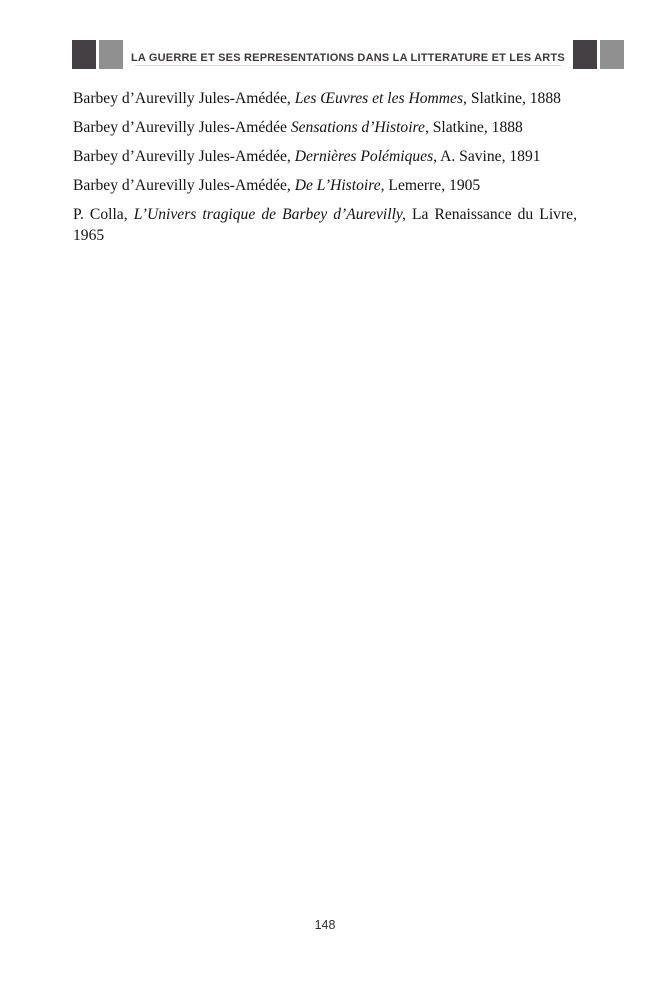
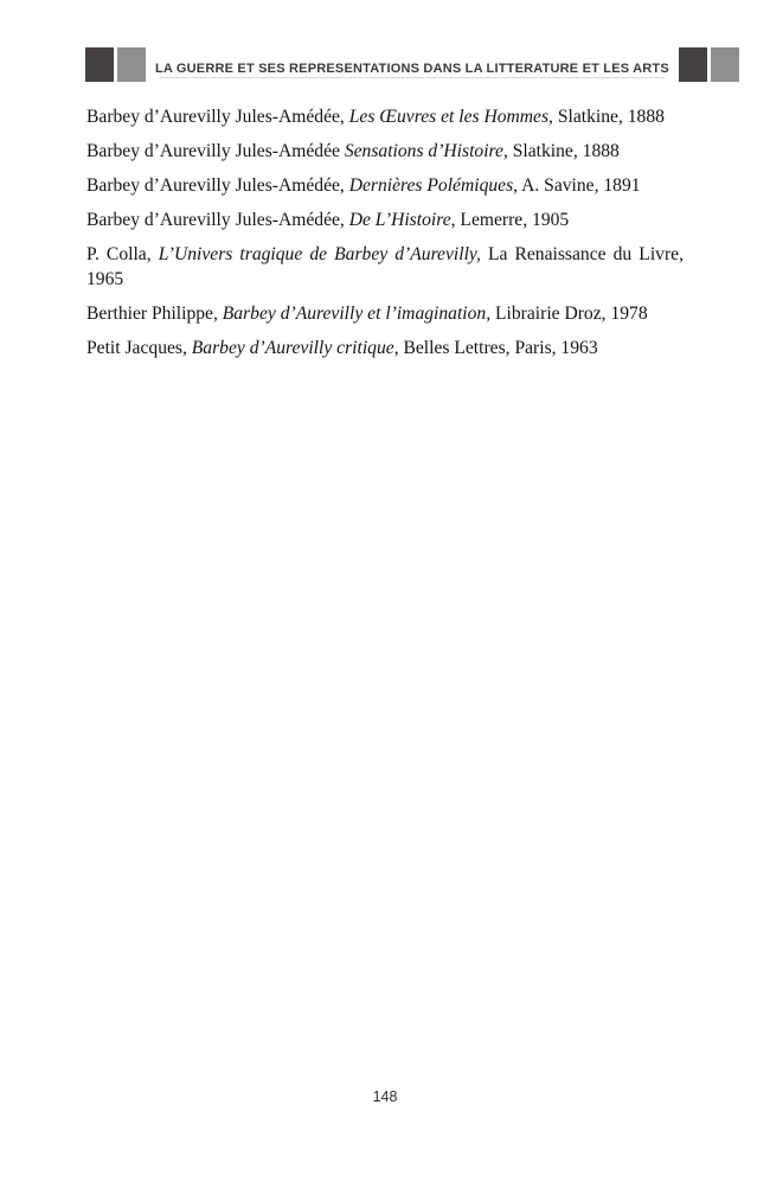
  LA GUERRE ET SES REPRESENTATIONS DANS LA LITTERATURE ET LES ARTS
  Barbey d’Aurevilly Jules-Amédée, Les Œuvres et les Hommes, Slatkine, 1888
  Barbey d’Aurevilly Jules-Amédée Sensations d’Histoire, Slatkine, 1888
  Barbey d’Aurevilly Jules-Amédée, Dernières Polémiques, A. Savine, 1891
  Barbey d’Aurevilly Jules-Amédée, De L’Histoire, Lemerre, 1905
  P. Colla, L’Univers tragique de Barbey d’Aurevilly, La Renaissance du Livre, 1965
+ Berthier Philippe, Barbey d’Aurevilly et l’imagination, Librairie Droz, 1978
+ Petit Jacques, Barbey d’Aurevilly critique, Belles Lettres, Paris, 1963
  148
